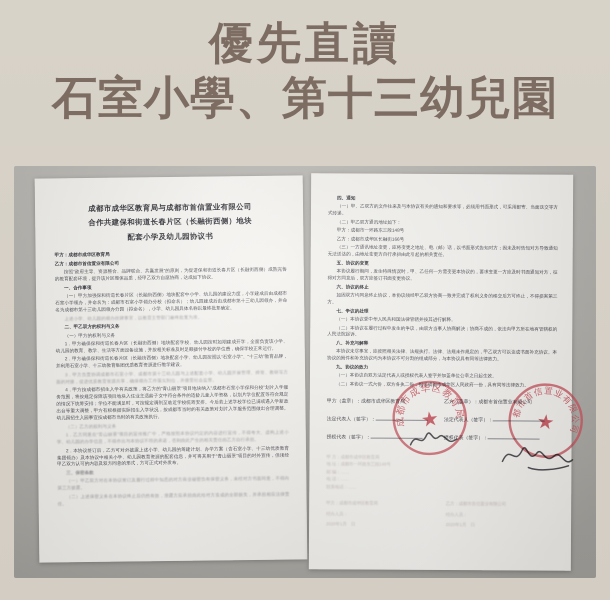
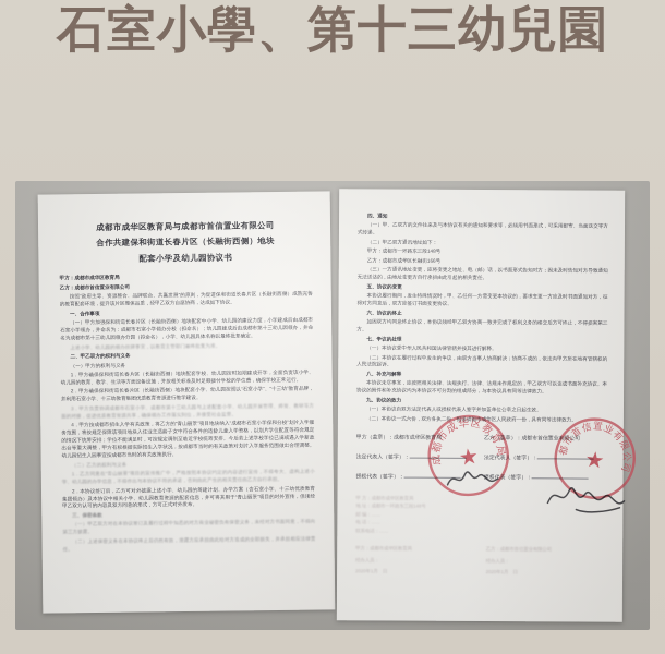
- 優先直讀
  石室小學、第十三幼兒園
